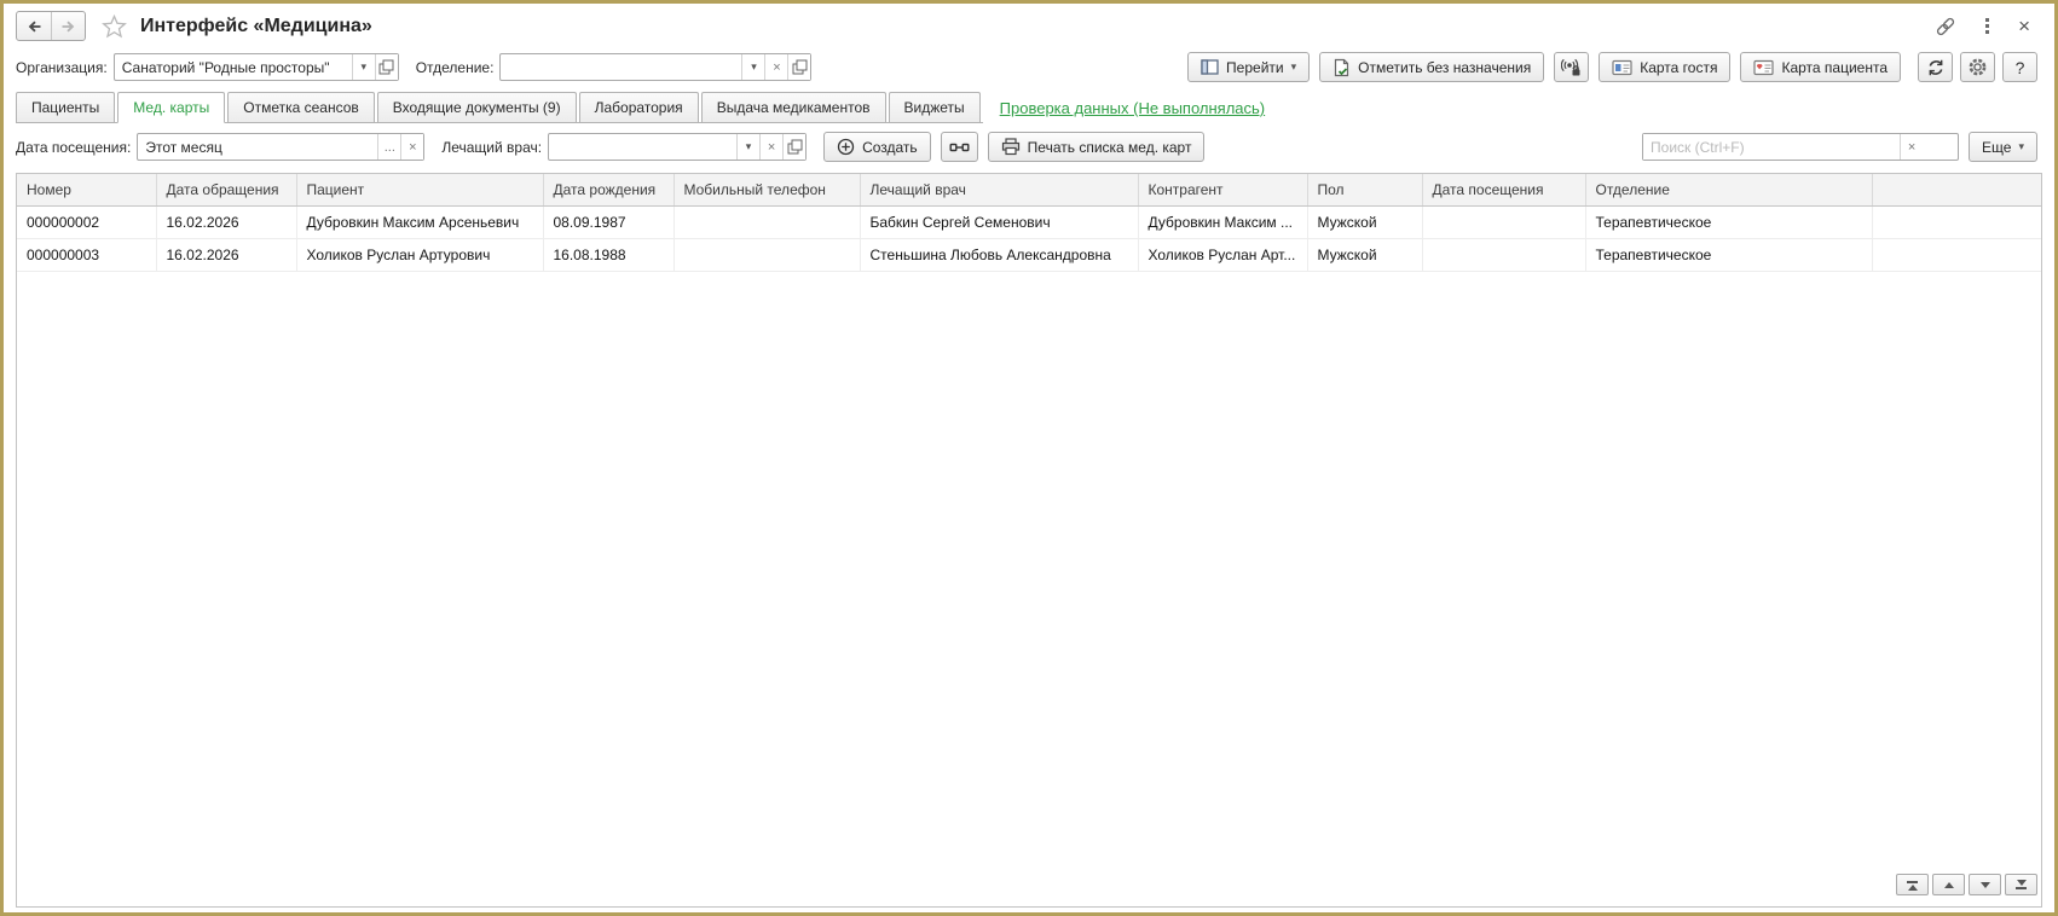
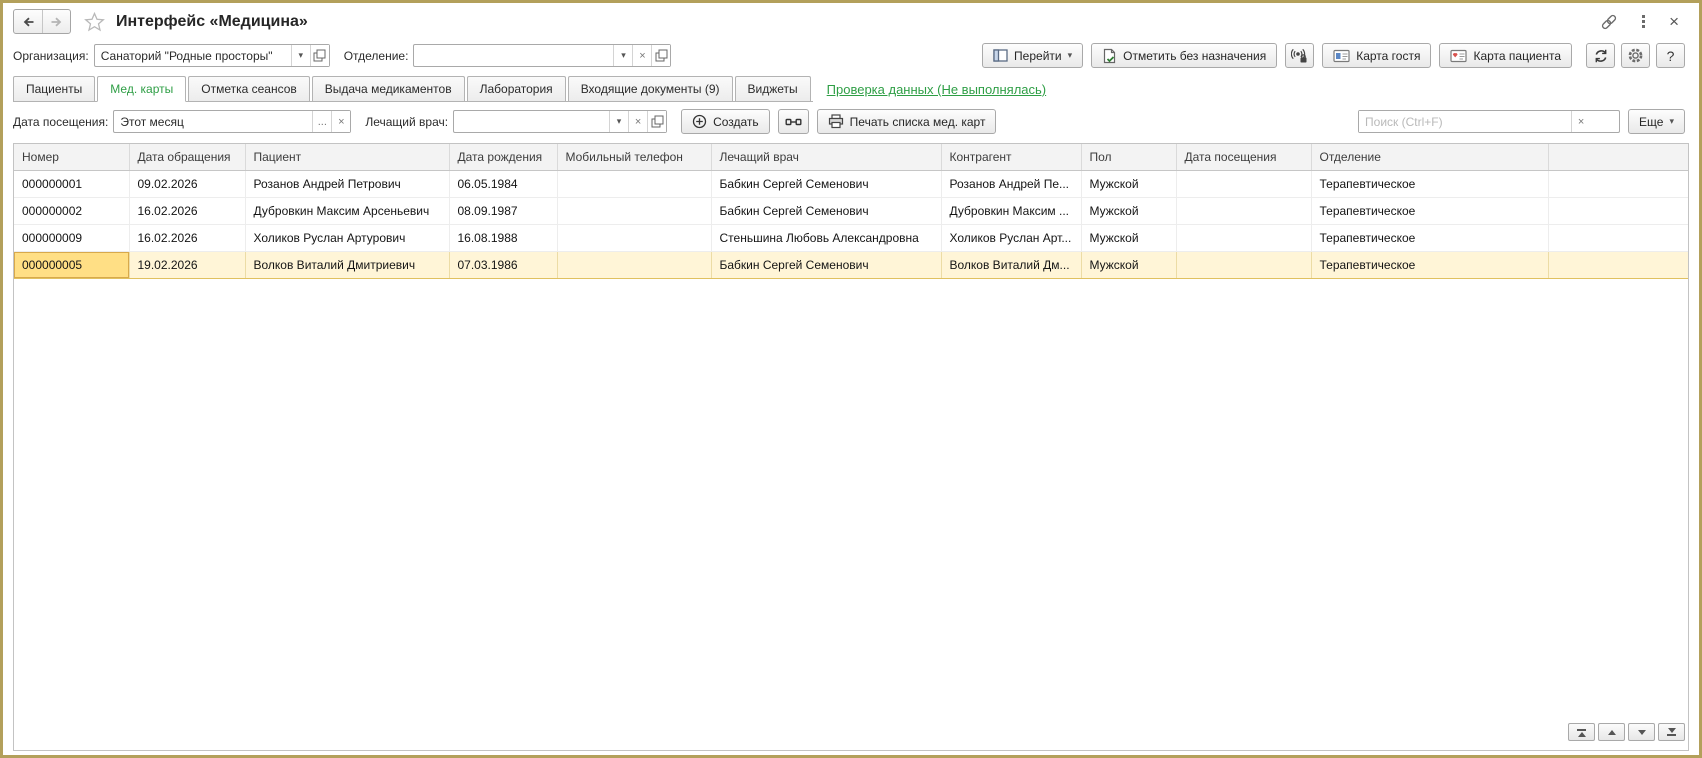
  Интерфейс «Медицина»
  ×
  Организация:
  Санаторий "Родные просторы"
  ▾
  Отделение:
  ▾
  ×
  Перейти
  ▾
  Отметить без назначения
  Карта гостя
  Карта пациента
  ?
  Пациенты
  Мед. карты
  Отметка сеансов
- Входящие документы (9)
+ Выдача медикаментов
  Лаборатория
- Выдача медикаментов
+ Входящие документы (9)
  Виджеты
  Проверка данных (Не выполнялась)
  Дата посещения:
  Этот месяц
  ...
  ×
  Лечащий врач:
  ▾
  ×
  Создать
  Печать списка мед. карт
  Поиск (Ctrl+F)
  ×
  Еще
  ▾
  Номер	Дата обращения	Пациент	Дата рождения	Мобильный телефон	Лечащий врач	Контрагент	Пол	Дата посещения	Отделение
+ 000000001	09.02.2026	Розанов Андрей Петрович	06.05.1984		Бабкин Сергей Семенович	Розанов Андрей Пе...	Мужской		Терапевтическое
  000000002	16.02.2026	Дубровкин Максим Арсеньевич	08.09.1987		Бабкин Сергей Семенович	Дубровкин Максим ...	Мужской		Терапевтическое
- 000000003	16.02.2026	Холиков Руслан Артурович	16.08.1988		Стеньшина Любовь Александровна	Холиков Руслан Арт...	Мужской		Терапевтическое
+ 000000009	16.02.2026	Холиков Руслан Артурович	16.08.1988		Стеньшина Любовь Александровна	Холиков Руслан Арт...	Мужской		Терапевтическое
+ 000000005	19.02.2026	Волков Виталий Дмитриевич	07.03.1986		Бабкин Сергей Семенович	Волков Виталий Дм...	Мужской		Терапевтическое
